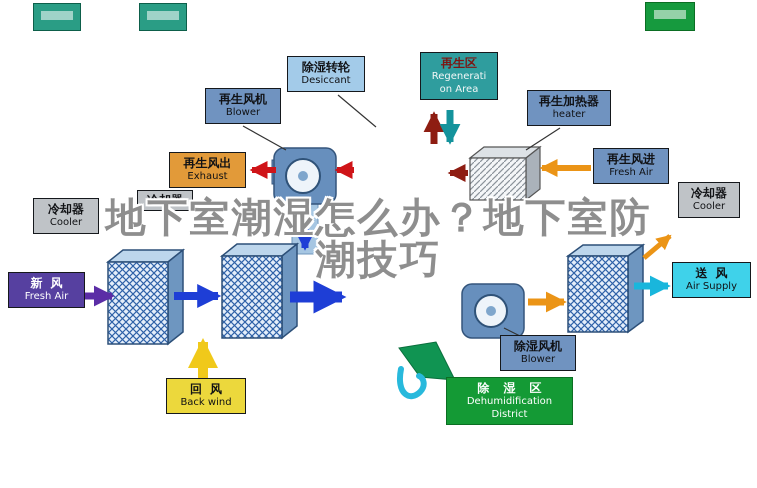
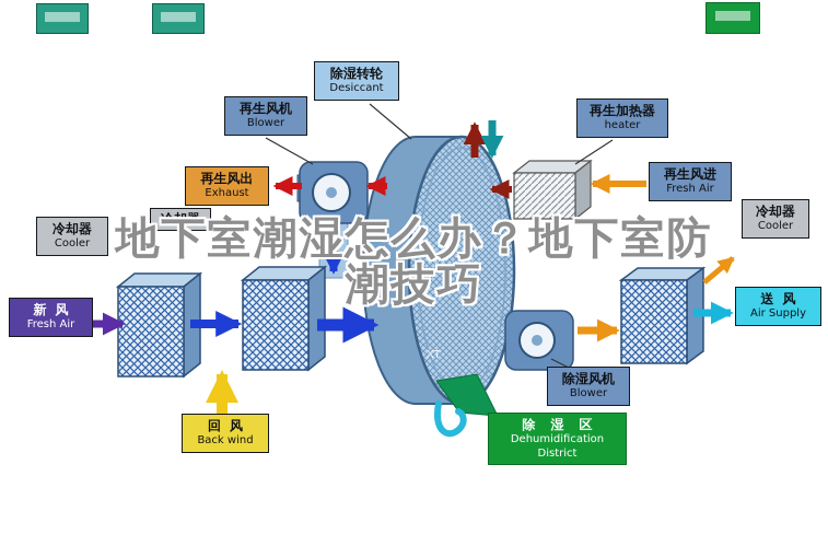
+ XT
  再生风机
  Blower
  除湿转轮
  Desiccant
- 再生区
- Regenerati on Area
  再生加热器
  heater
  再生风出
  Exhaust
  冷却器
  冷却器
  Cooler
  新风
  Fresh Air
  回风
  Back wind
  再生风进
  Fresh Air
  冷却器
  Cooler
  送风
  Air Supply
  除湿风机
  Blower
  除湿区
  Dehumidification District
  地下室潮湿怎么办？地下室防
  潮技巧
